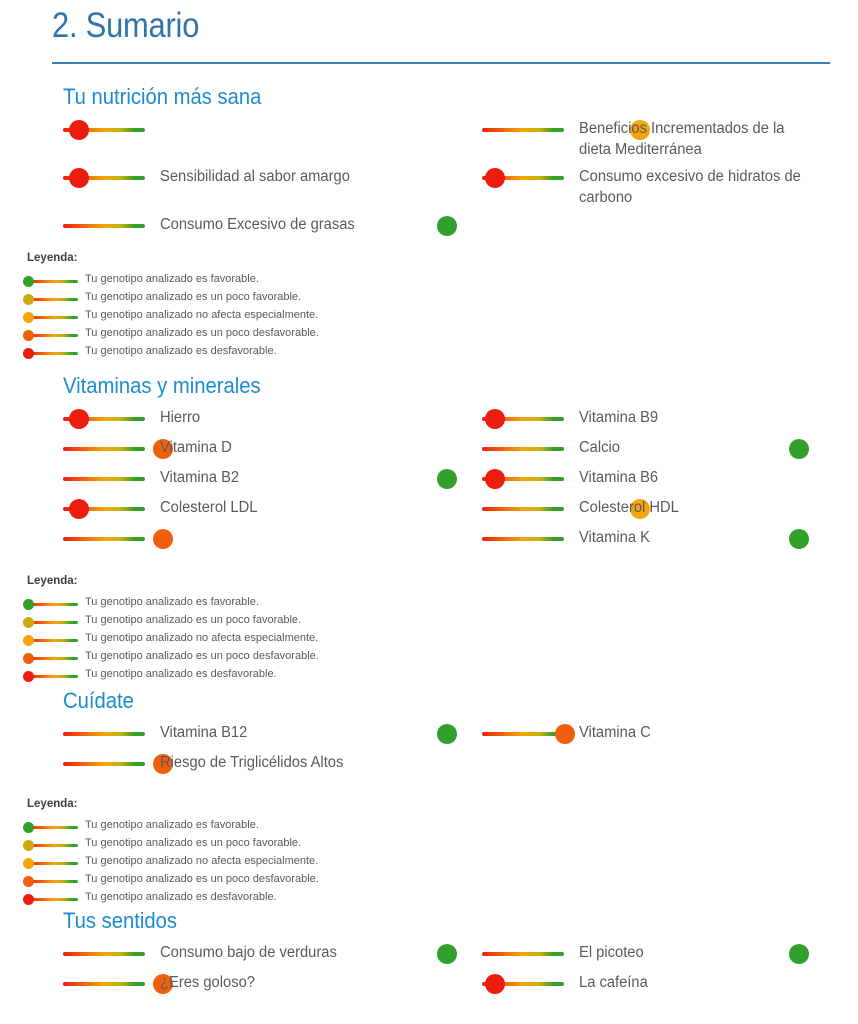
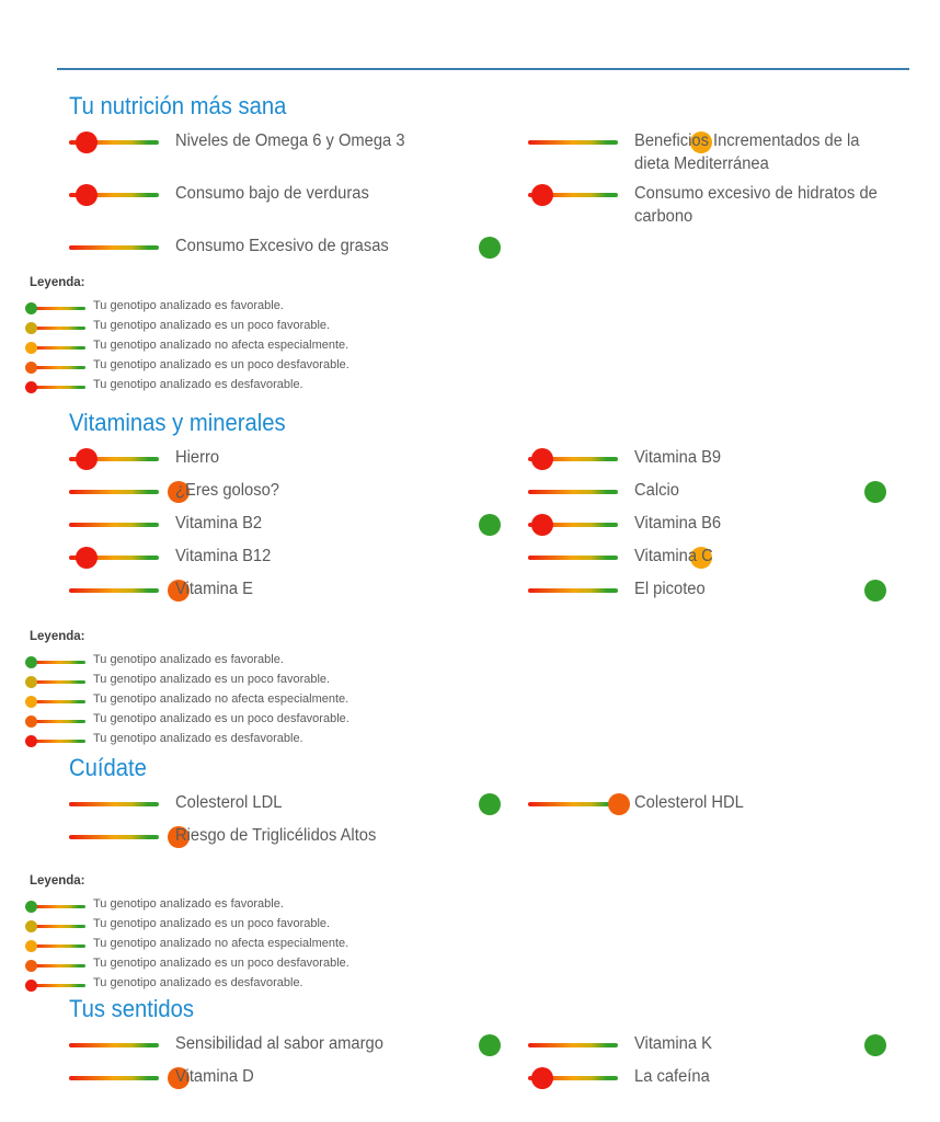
- 2. Sumario
  Tu nutrición más sana
+ Niveles de Omega 6 y Omega 3
- Sensibilidad al sabor amargo
+ Consumo bajo de verduras
  Consumo Excesivo de grasas
  Beneficios Incrementados de la
  dieta Mediterránea
  Consumo excesivo de hidratos de
  carbono
  Leyenda:
  Tu genotipo analizado es favorable.
  Tu genotipo analizado es un poco favorable.
  Tu genotipo analizado no afecta especialmente.
  Tu genotipo analizado es un poco desfavorable.
  Tu genotipo analizado es desfavorable.
  Vitaminas y minerales
  Hierro
- Vitamina D
+ ¿Eres goloso?
  Vitamina B2
- Colesterol LDL
+ Vitamina B12
+ Vitamina E
  Vitamina B9
  Calcio
  Vitamina B6
- Colesterol HDL
+ Vitamina C
- Vitamina K
+ El picoteo
  Leyenda:
  Tu genotipo analizado es favorable.
  Tu genotipo analizado es un poco favorable.
  Tu genotipo analizado no afecta especialmente.
  Tu genotipo analizado es un poco desfavorable.
  Tu genotipo analizado es desfavorable.
  Cuídate
- Vitamina B12
+ Colesterol LDL
  Riesgo de Triglicélidos Altos
- Vitamina C
+ Colesterol HDL
  Leyenda:
  Tu genotipo analizado es favorable.
  Tu genotipo analizado es un poco favorable.
  Tu genotipo analizado no afecta especialmente.
  Tu genotipo analizado es un poco desfavorable.
  Tu genotipo analizado es desfavorable.
  Tus sentidos
- Consumo bajo de verduras
+ Sensibilidad al sabor amargo
- ¿Eres goloso?
+ Vitamina D
- El picoteo
+ Vitamina K
  La cafeína
